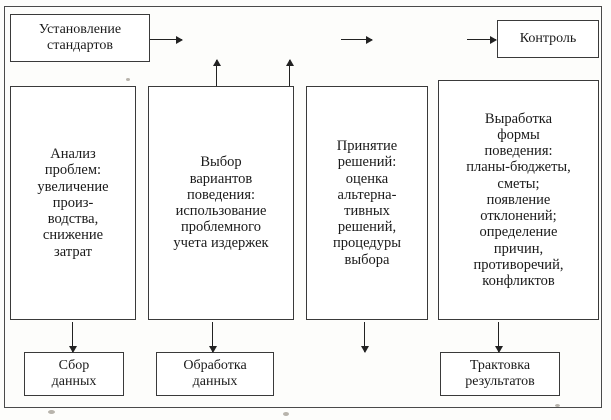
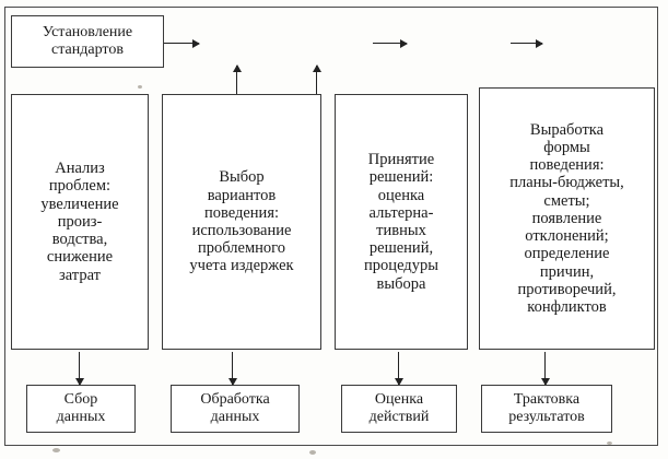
  Установление стандартов
- Контроль
  Анализ
  проблем:
  увеличение
  произ-
  водства,
  снижение
  затрат
  Выбор
  вариантов
  поведения:
  использование
  проблемного
  учета издержек
  Принятие
  решений:
  оценка
  альтерна-
  тивных
  решений,
  процедуры
  выбора
  Выработка
  формы
  поведения:
  планы-бюджеты,
  сметы;
  появление
  отклонений;
  определение
  причин,
  противоречий,
  конфликтов
  Сбор
  данных
  Обработка
  данных
+ Оценка
+ действий
  Трактовка
  результатов
